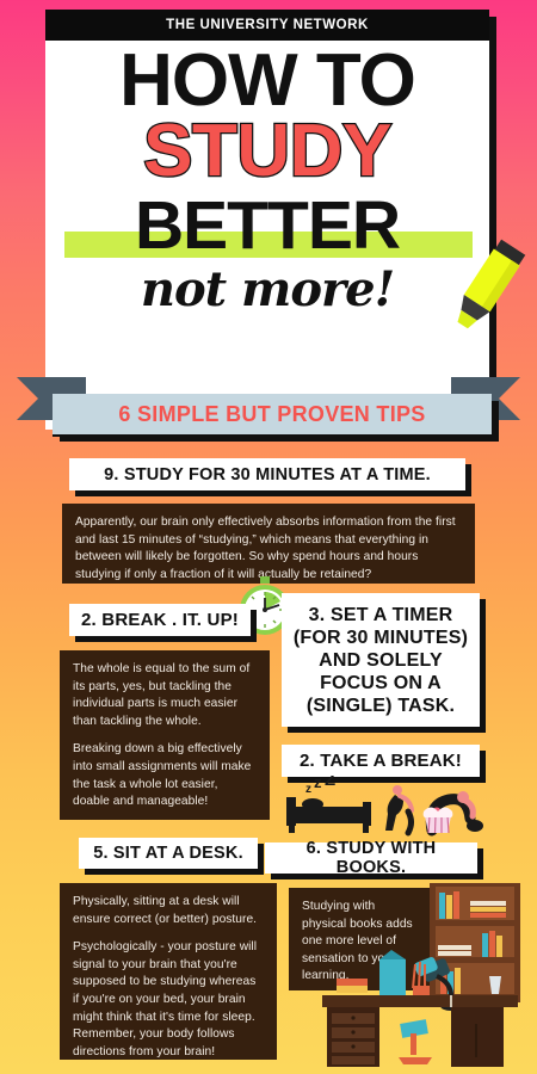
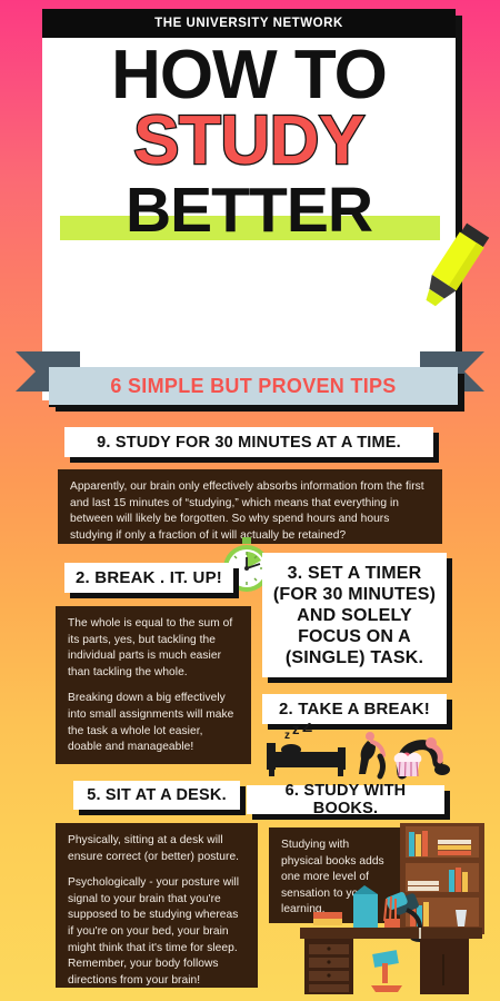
  THE UNIVERSITY NETWORK
  HOW TO
  STUDY
  BETTER
- not more!
  6 SIMPLE BUT PROVEN TIPS
  9. STUDY FOR 30 MINUTES AT A TIME.
  Apparently, our brain only effectively absorbs information from the first and last 15 minutes of “studying,” which means that everything in between will likely be forgotten. So why spend hours and hours studying if only a fraction of it will actually be retained?
  2. BREAK . IT. UP!
  The whole is equal to the sum of its parts, yes, but tackling the individual parts is much easier than tackling the whole.
  Breaking down a big effectively into small assignments will make the task a whole lot easier, doable and manageable!
  3. SET A TIMER (FOR 30 MINUTES) AND SOLELY FOCUS ON A (SINGLE) TASK.
  2. TAKE A BREAK!
  z
  z
  Z
  5. SIT AT A DESK.
  Physically, sitting at a desk will ensure correct (or better) posture.
  Psychologically - your posture will signal to your brain that you're supposed to be studying whereas if you're on your bed, your brain might think that it's time for sleep. Remember, your body follows directions from your brain!
  6. STUDY WITH BOOKS.
  Studying with physical books adds one more level of sensation to y learning.
